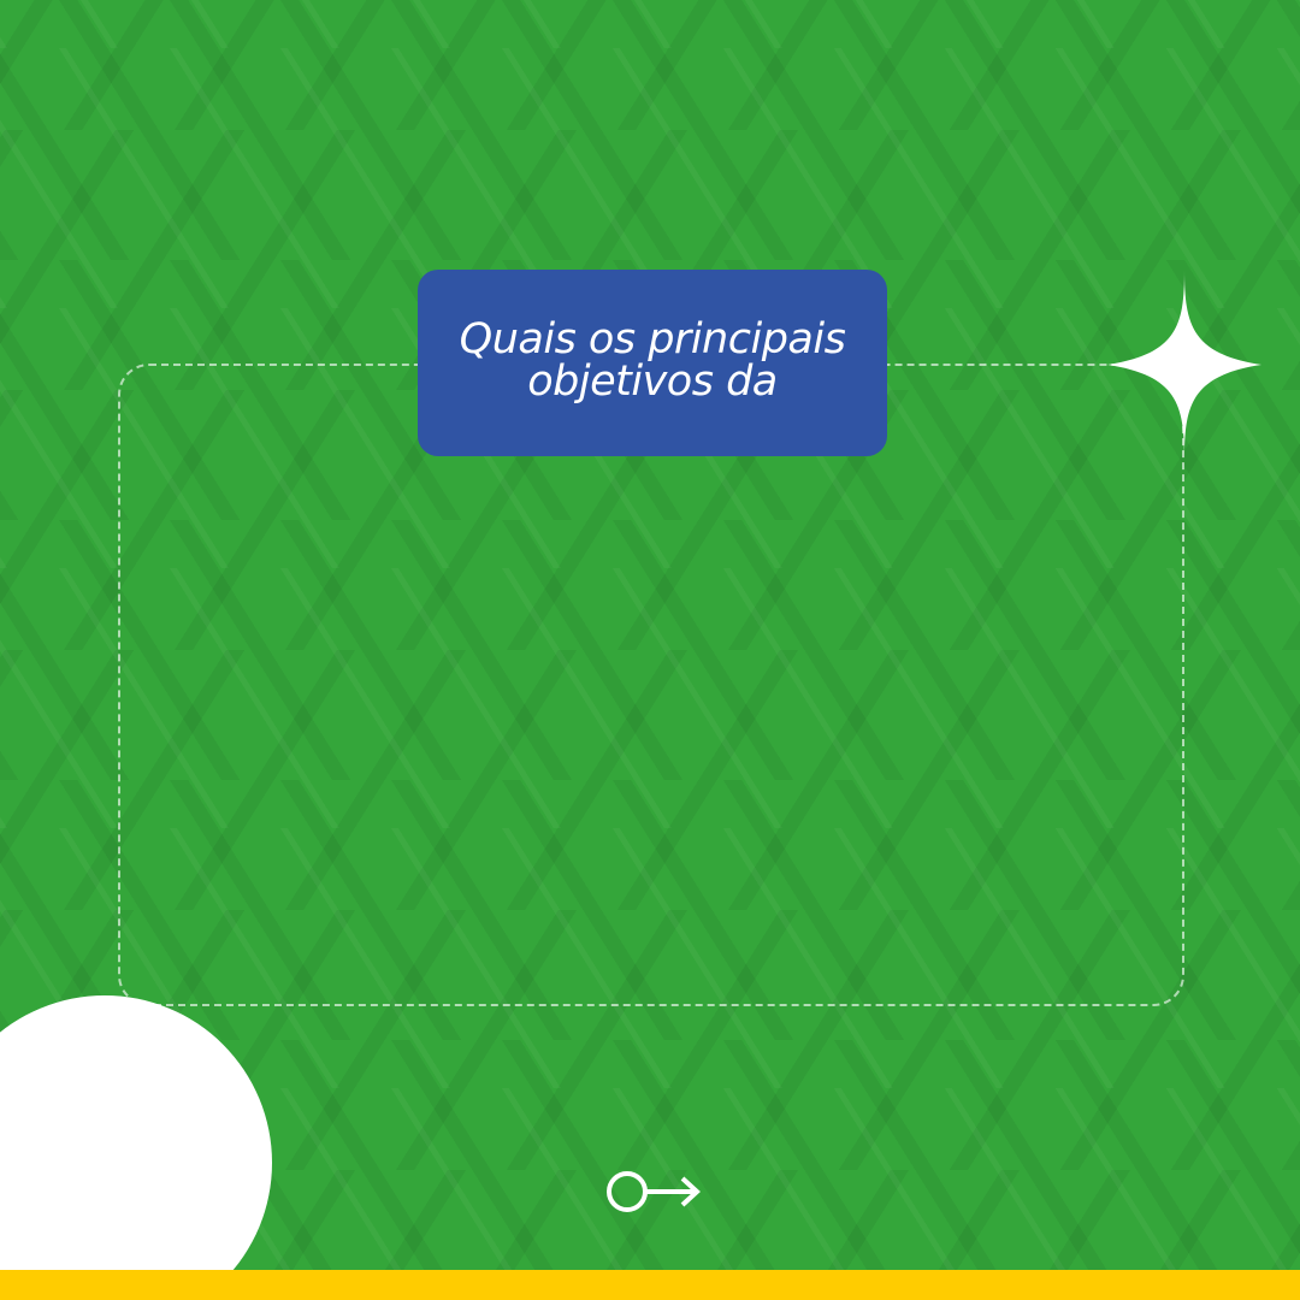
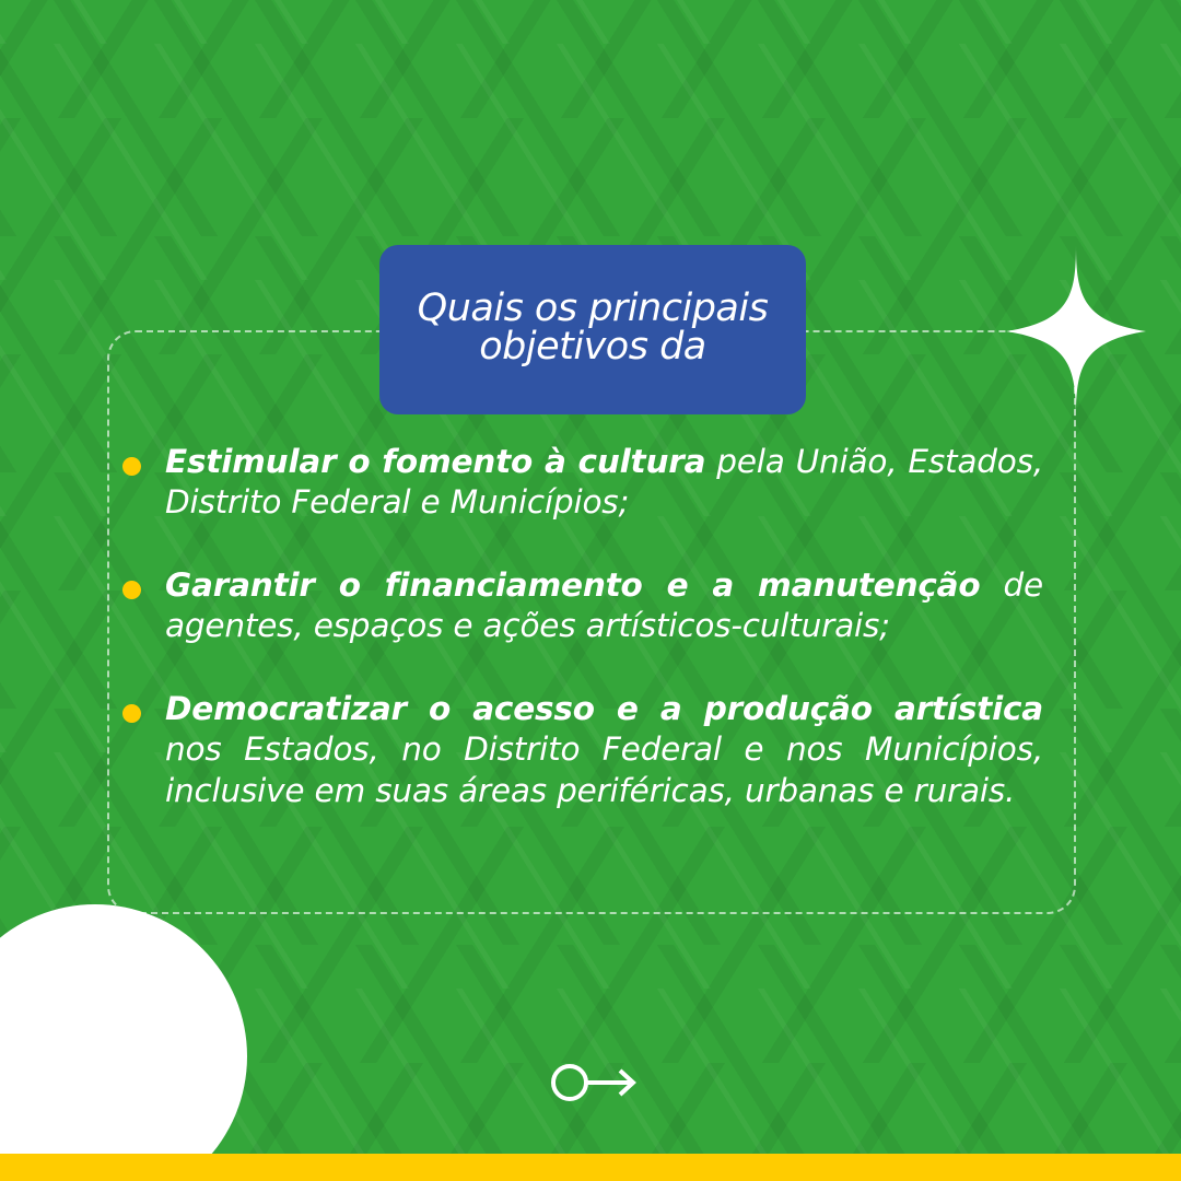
  Quais os principais
  objetivos da
+ Estimular o fomento à cultura pela União, Estados, Distrito Federal e Municípios;
+ Garantir o financiamento e a manutenção de agentes, espaços e ações artísticos-culturais;
+ Democratizar o acesso e a produção artística nos Estados, no Distrito Federal e nos Municípios, inclusive em suas áreas periféricas, urbanas e rurais.
